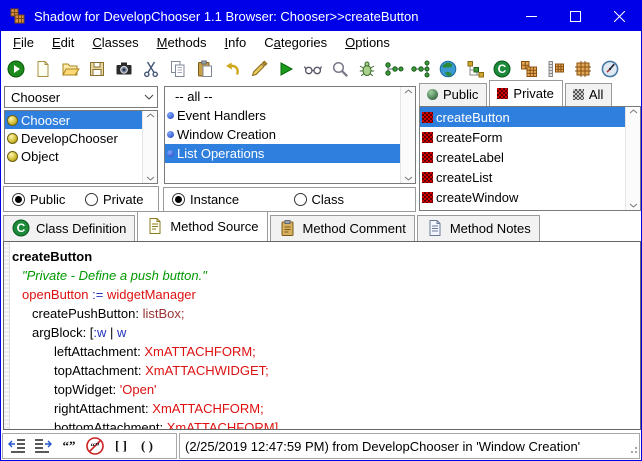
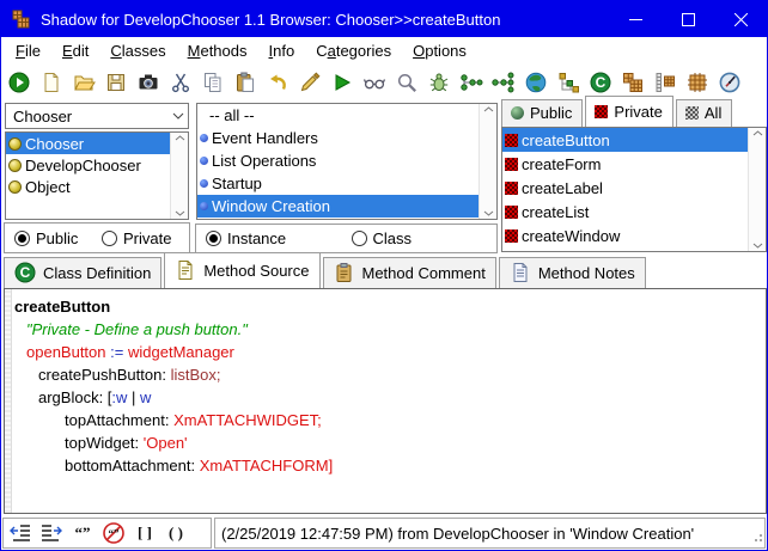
  Shadow for DevelopChooser 1.1 Browser: Chooser>>createButton
  File
  Edit
  Classes
  Methods
  Info
  Categories
  Options
  C
  Chooser
  Chooser
  DevelopChooser
  Object
  Public
  Private
  -- all --
  Event Handlers
- Window Creation
+ List Operations
+ Startup
- List Operations
+ Window Creation
  Instance
  Class
  Public
  Private
  All
  createButton
  createForm
  createLabel
  createList
  createWindow
  C
  Class Definition
  Method Source
  Method Comment
  Method Notes
  createButton
  "Private - Define a push button."
  openButton := widgetManager
  createPushButton: listBox;
  argBlock: [:w | w
- leftAttachment: XmATTACHFORM;
  topAttachment: XmATTACHWIDGET;
  topWidget: 'Open'
- rightAttachment: XmATTACHFORM;
  bottomAttachment: XmATTACHFORM]
  “”
  “”
  [ ]
  ( )
  (2/25/2019 12:47:59 PM) from DevelopChooser in 'Window Creation'
